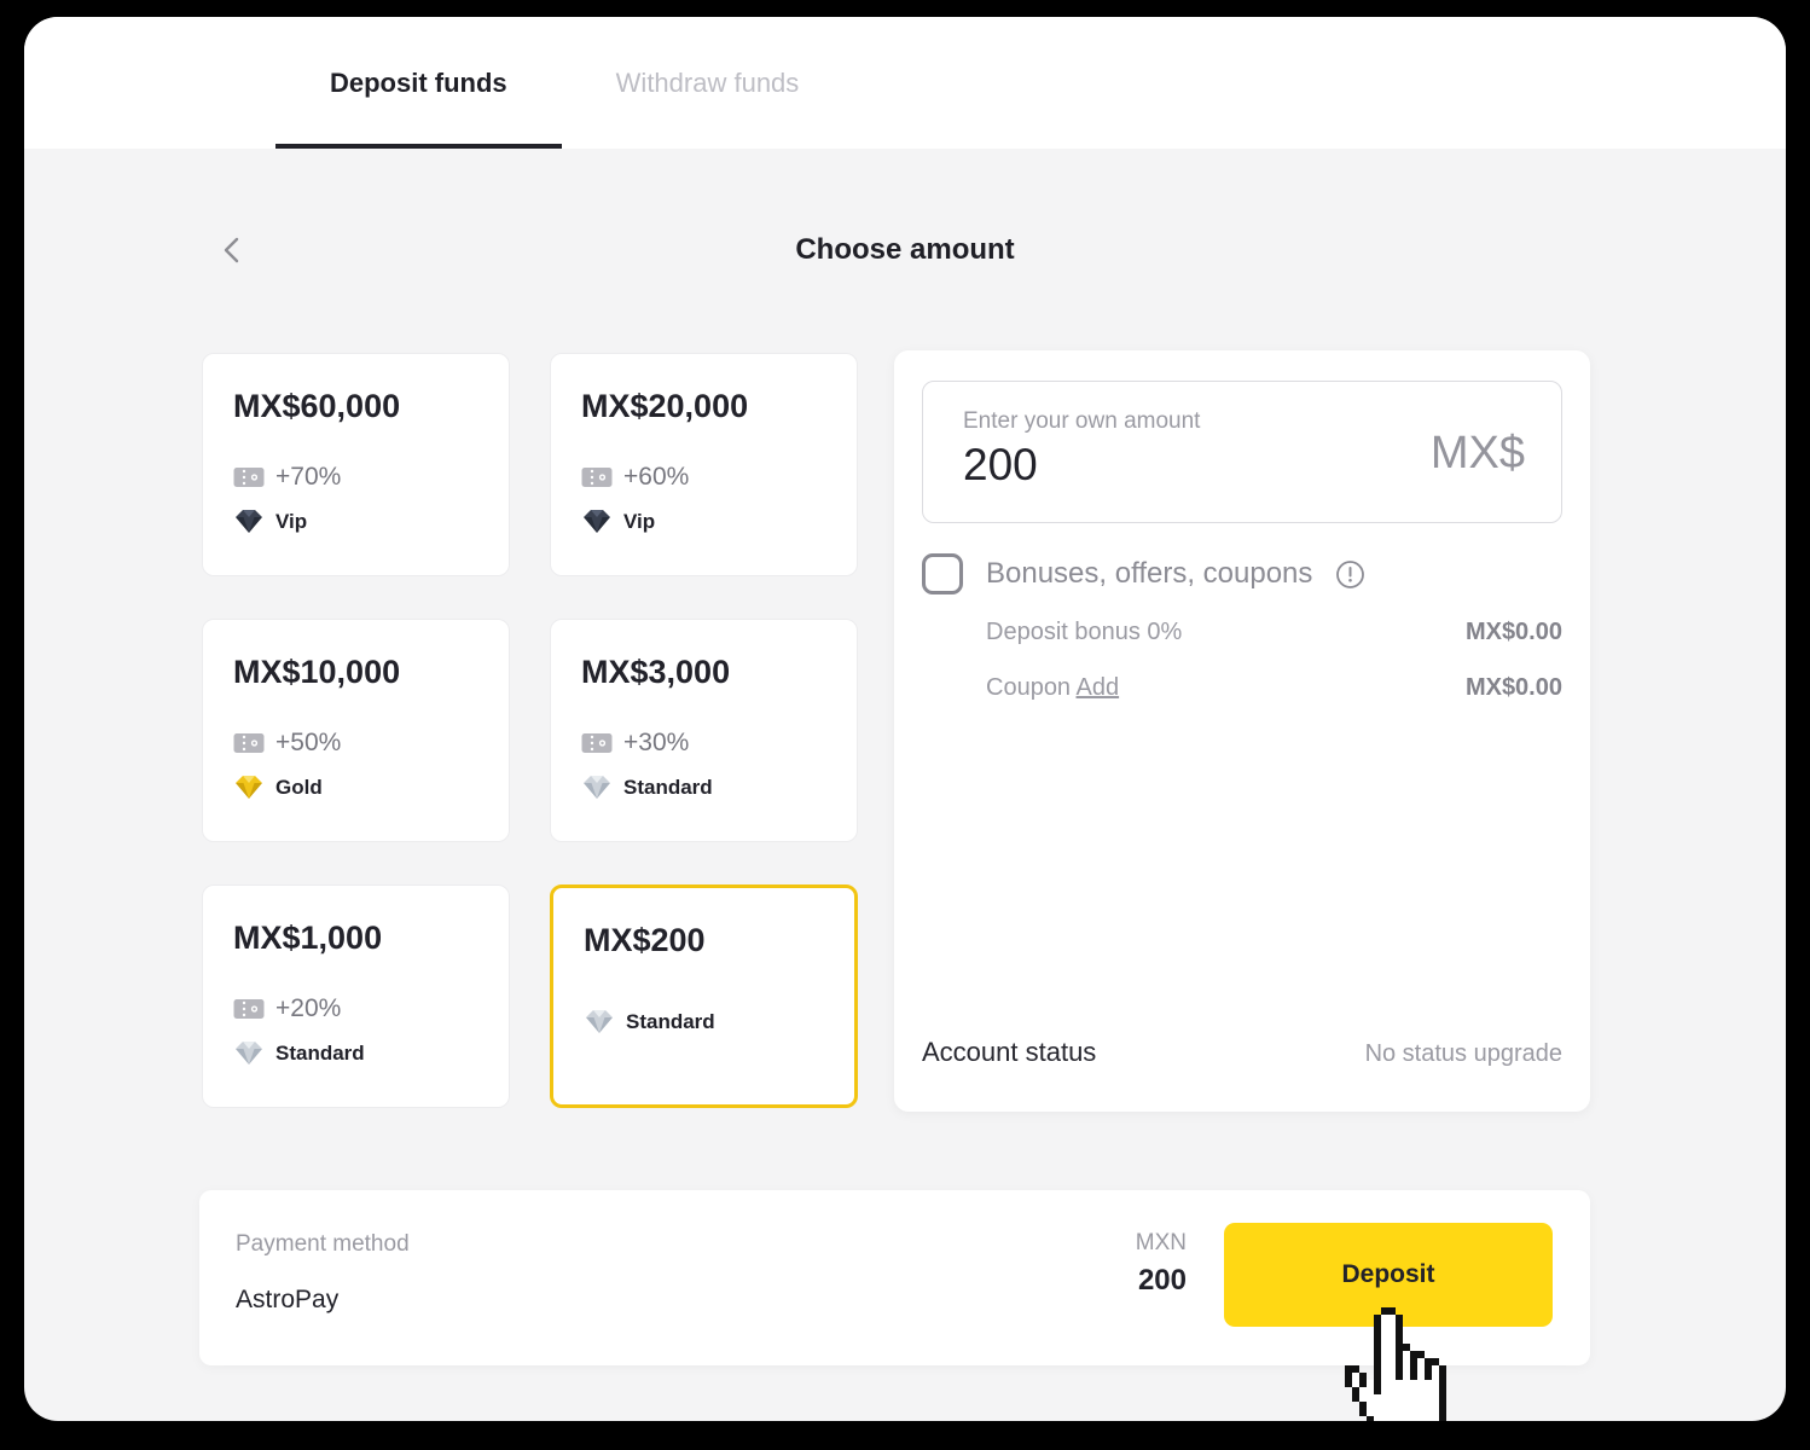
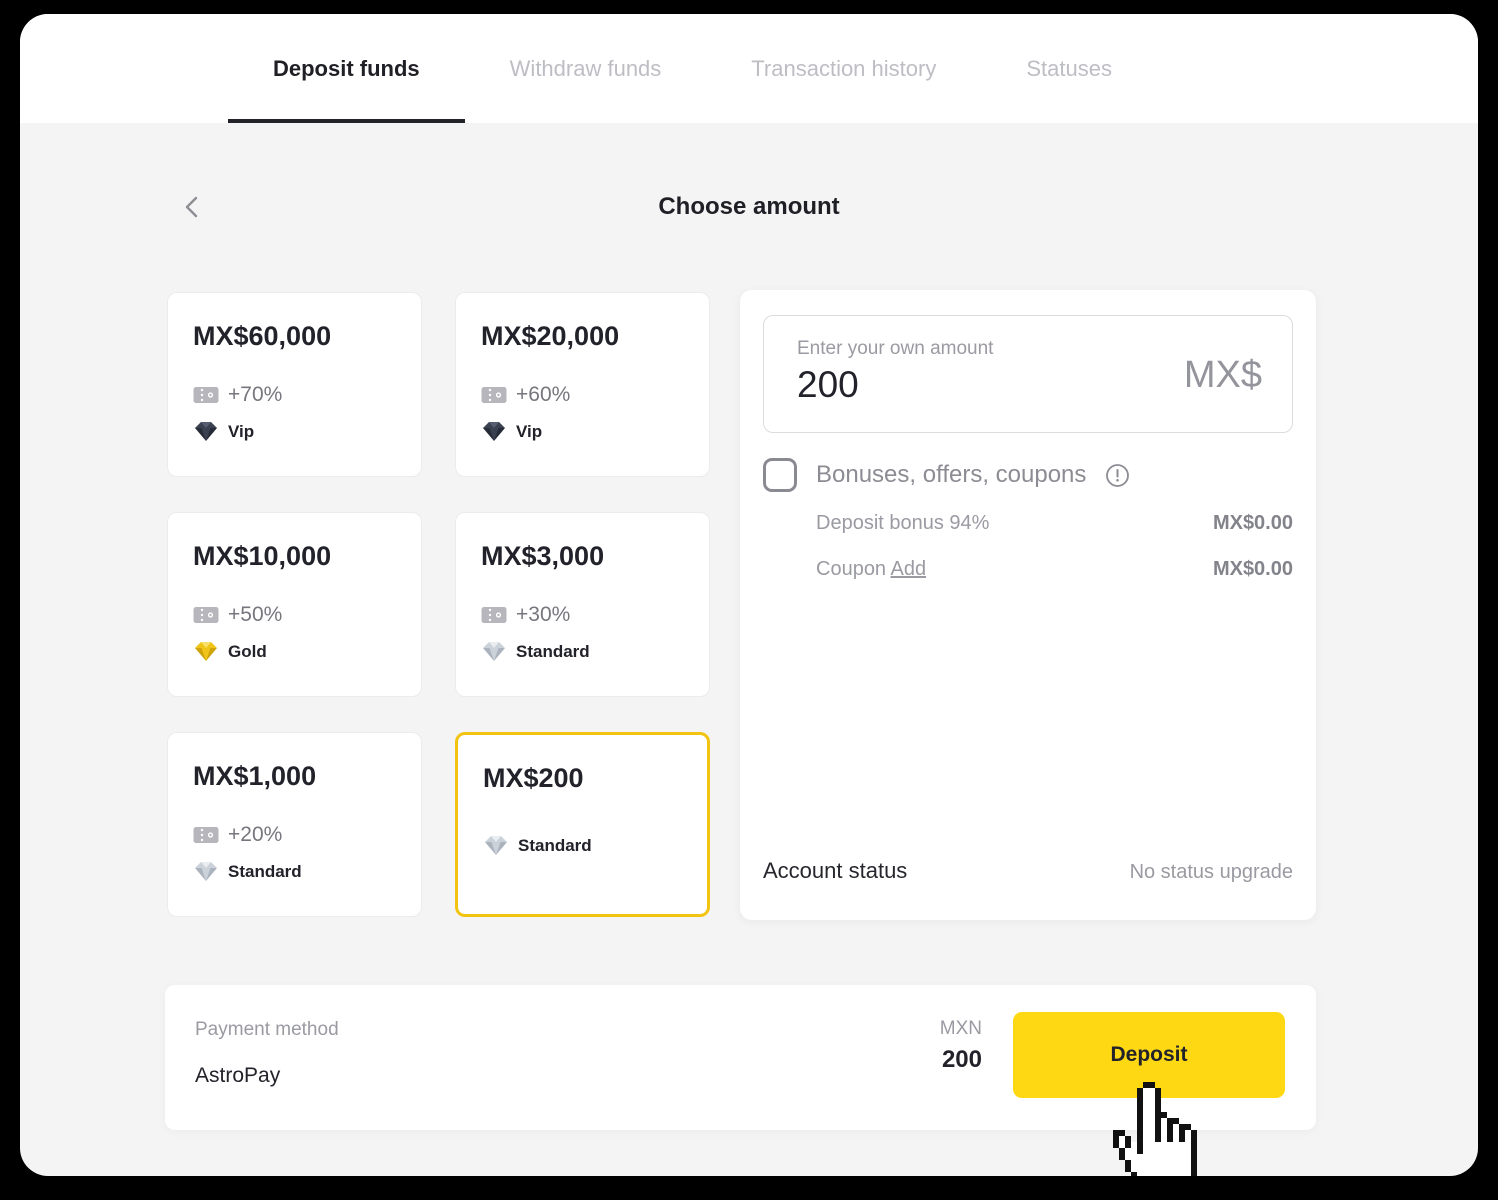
  Deposit funds
  Withdraw funds
+ Transaction history
+ Statuses
  Choose amount
  MX$60,000
  +70%
  Vip
  MX$20,000
  +60%
  Vip
  MX$10,000
  +50%
  Gold
  MX$3,000
  +30%
  Standard
  MX$1,000
  +20%
  Standard
  MX$200
  Standard
  Enter your own amount
  200
  MX$
  Bonuses, offers, coupons
- Deposit bonus 0%
+ Deposit bonus 94%
  MX$0.00
  Coupon Add
  MX$0.00
  Account status
  No status upgrade
  Payment method
  AstroPay
  MXN
  200
  Deposit
